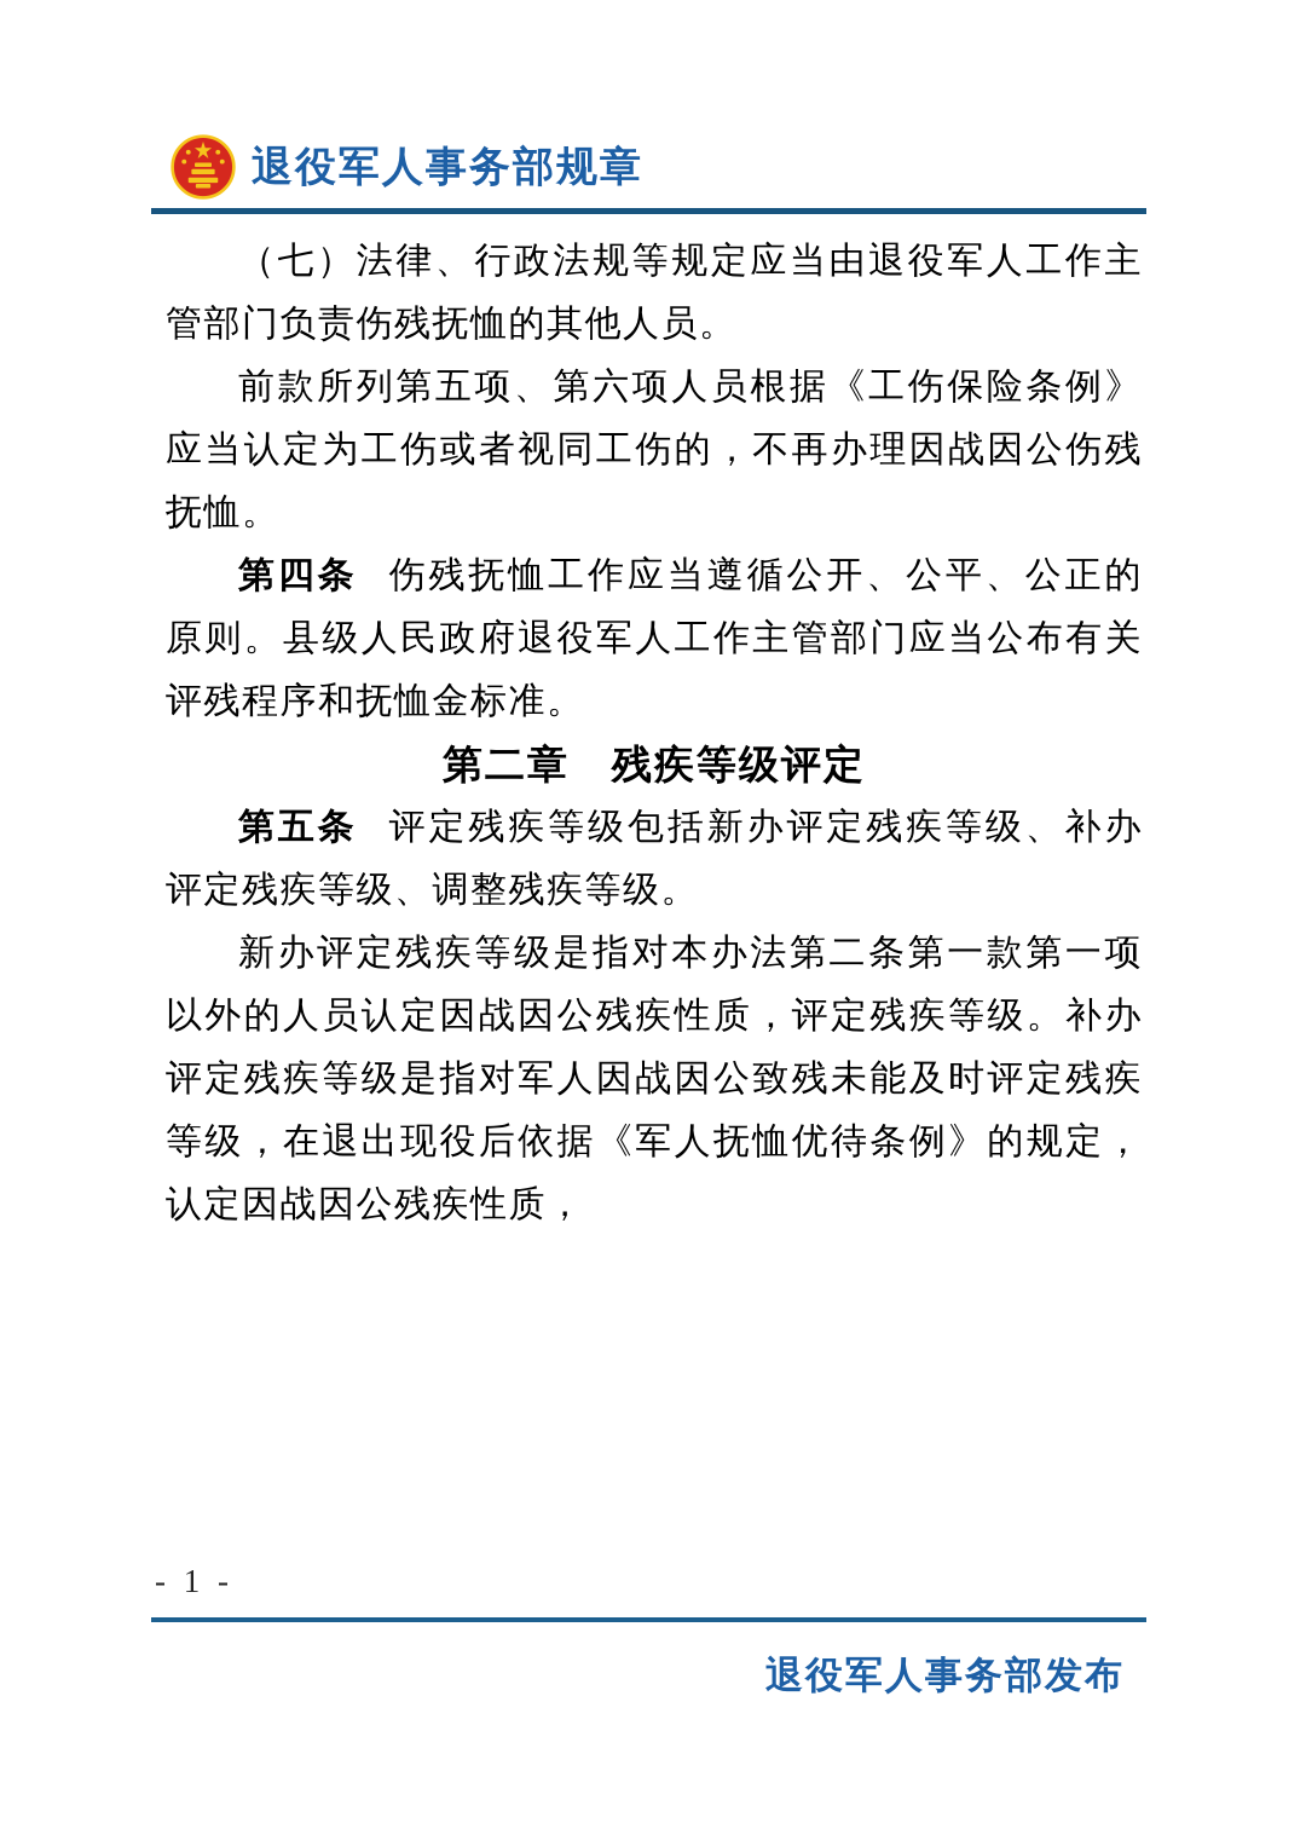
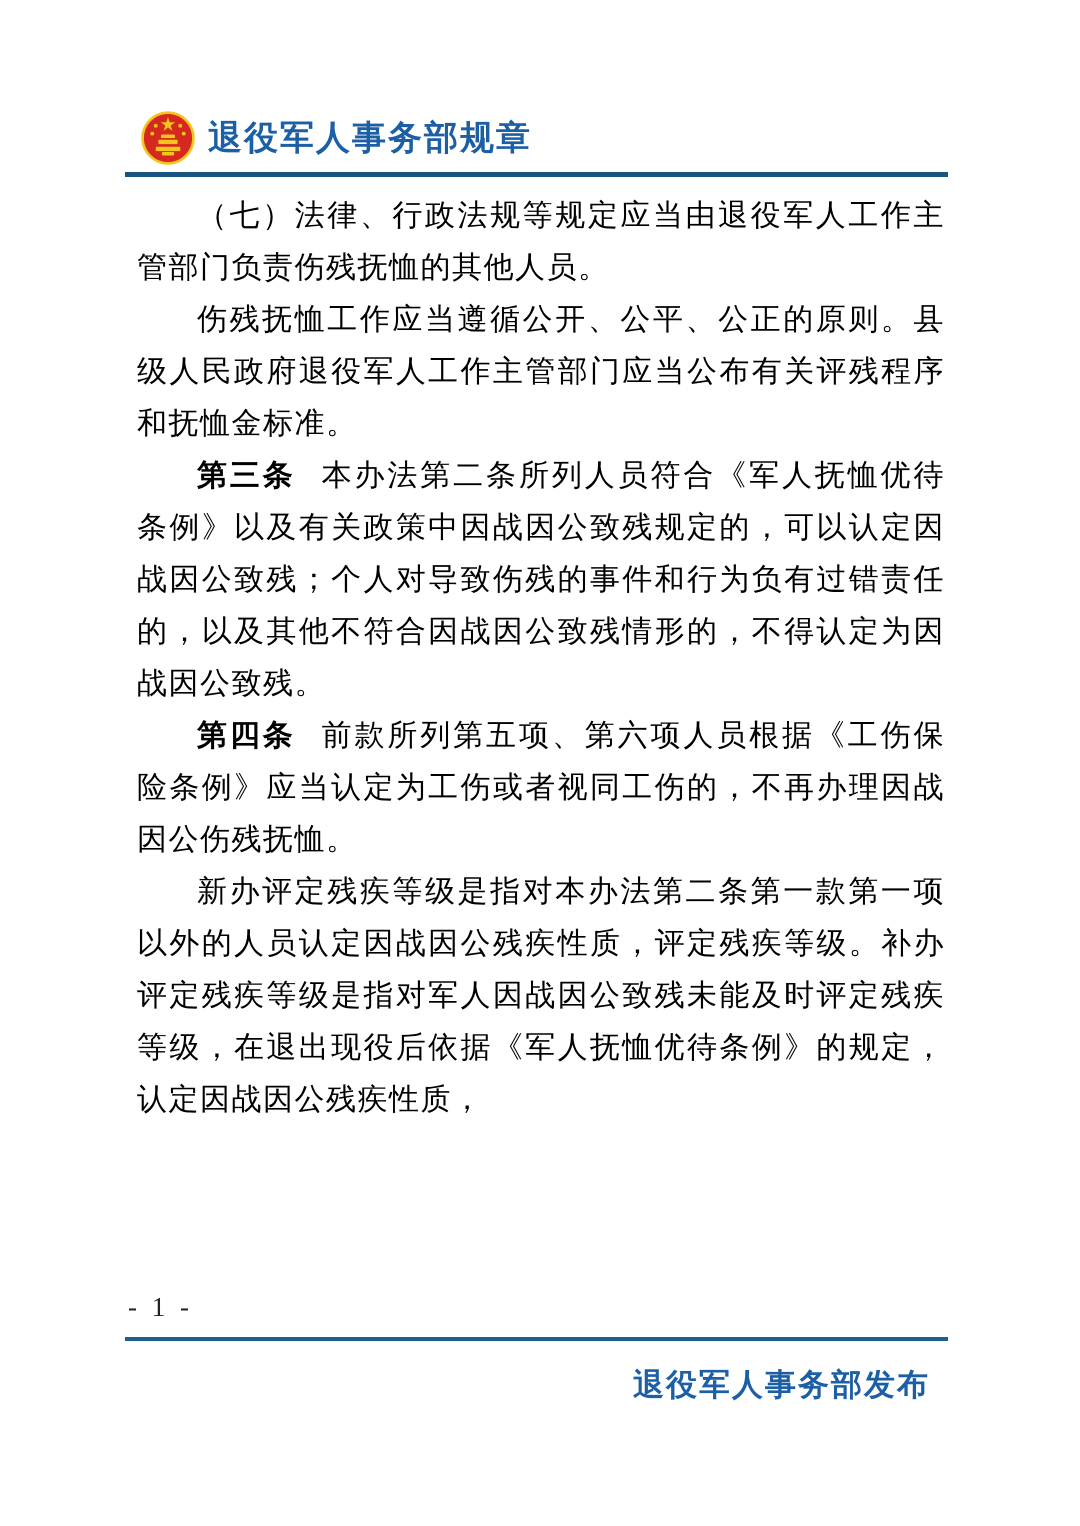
  退役军人事务部规章
  （七）法律、行政法规等规定应当由退役军人工作主管部门负责伤残抚恤的其他人员。
- 前款所列第五项、第六项人员根据《工伤保险条例》应当认定为工伤或者视同工伤的，不再办理因战因公伤残抚恤。
+ 伤残抚恤工作应当遵循公开、公平、公正的原则。县级人民政府退役军人工作主管部门应当公布有关评残程序和抚恤金标准。
+ 第三条 本办法第二条所列人员符合《军人抚恤优待条例》以及有关政策中因战因公致残规定的，可以认定因战因公致残；个人对导致伤残的事件和行为负有过错责任的，以及其他不符合因战因公致残情形的，不得认定为因战因公致残。
- 第四条 伤残抚恤工作应当遵循公开、公平、公正的原则。县级人民政府退役军人工作主管部门应当公布有关评残程序和抚恤金标准。
+ 第四条 前款所列第五项、第六项人员根据《工伤保险条例》应当认定为工伤或者视同工伤的，不再办理因战因公伤残抚恤。
- 第二章 残疾等级评定
- 第五条 评定残疾等级包括新办评定残疾等级、补办评定残疾等级、调整残疾等级。
  新办评定残疾等级是指对本办法第二条第一款第一项以外的人员认定因战因公残疾性质，评定残疾等级。补办评定残疾等级是指对军人因战因公致残未能及时评定残疾等级，在退出现役后依据《军人抚恤优待条例》的规定，认定因战因公残疾性质，
  - 1 -
  退役军人事务部发布
